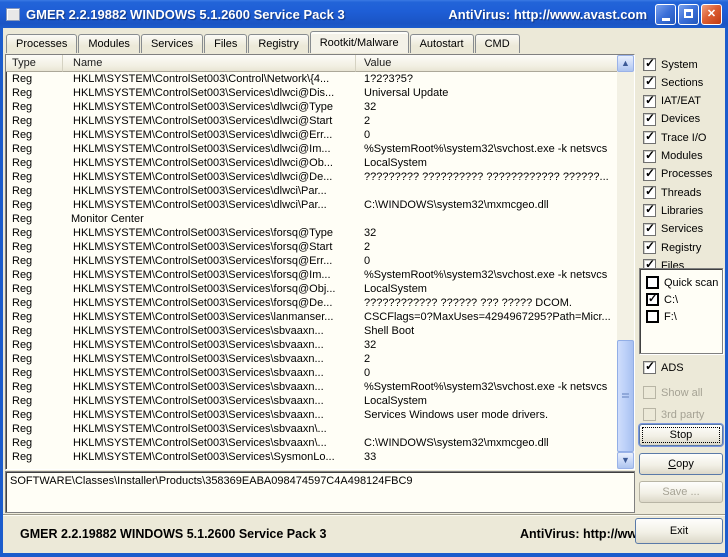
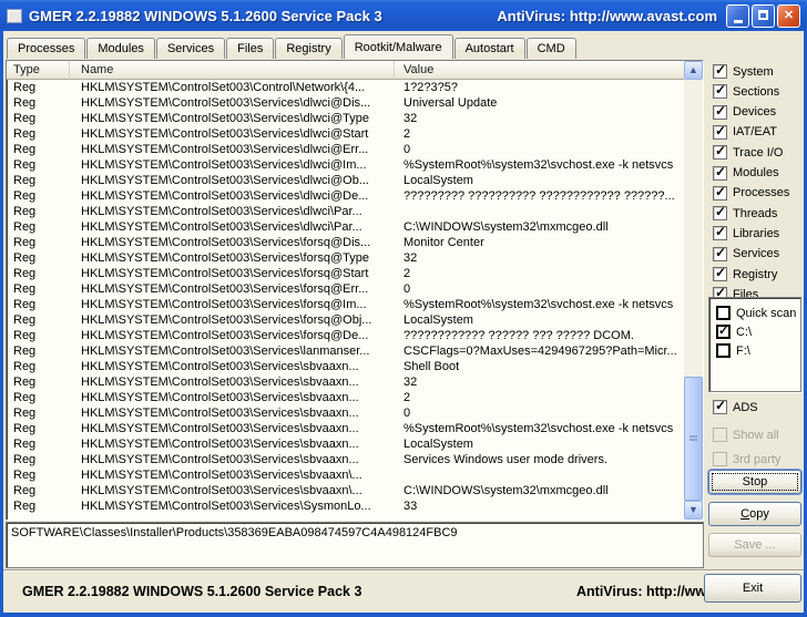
  GMER 2.2.19882 WINDOWS 5.1.2600 Service Pack 3
  AntiVirus: http://www.avast.com
  ✕
  Processes
  Modules
  Services
  Files
  Registry
  Rootkit/Malware
  Autostart
  CMD
  Type
  Name
  Value
  Reg
  HKLM\SYSTEM\ControlSet003\Control\Network\{4...
  1?2?3?5?
  Reg
  HKLM\SYSTEM\ControlSet003\Services\dlwci@Dis...
  Universal Update
  Reg
  HKLM\SYSTEM\ControlSet003\Services\dlwci@Type
  32
  Reg
  HKLM\SYSTEM\ControlSet003\Services\dlwci@Start
  2
  Reg
  HKLM\SYSTEM\ControlSet003\Services\dlwci@Err...
  0
  Reg
  HKLM\SYSTEM\ControlSet003\Services\dlwci@Im...
  %SystemRoot%\system32\svchost.exe -k netsvcs
  Reg
  HKLM\SYSTEM\ControlSet003\Services\dlwci@Ob...
  LocalSystem
  Reg
  HKLM\SYSTEM\ControlSet003\Services\dlwci@De...
  ????????? ?????????? ???????????? ??????...
  Reg
  HKLM\SYSTEM\ControlSet003\Services\dlwci\Par...
  Reg
  HKLM\SYSTEM\ControlSet003\Services\dlwci\Par...
  C:\WINDOWS\system32\mxmcgeo.dll
  Reg
+ HKLM\SYSTEM\ControlSet003\Services\forsq@Dis...
  Monitor Center
  Reg
  HKLM\SYSTEM\ControlSet003\Services\forsq@Type
  32
  Reg
  HKLM\SYSTEM\ControlSet003\Services\forsq@Start
  2
  Reg
  HKLM\SYSTEM\ControlSet003\Services\forsq@Err...
  0
  Reg
  HKLM\SYSTEM\ControlSet003\Services\forsq@Im...
  %SystemRoot%\system32\svchost.exe -k netsvcs
  Reg
  HKLM\SYSTEM\ControlSet003\Services\forsq@Obj...
  LocalSystem
  Reg
  HKLM\SYSTEM\ControlSet003\Services\forsq@De...
  ???????????? ?????? ??? ????? DCOM.
  Reg
  HKLM\SYSTEM\ControlSet003\Services\lanmanser...
  CSCFlags=0?MaxUses=4294967295?Path=Micr...
  Reg
  HKLM\SYSTEM\ControlSet003\Services\sbvaaxn...
  Shell Boot
  Reg
  HKLM\SYSTEM\ControlSet003\Services\sbvaaxn...
  32
  Reg
  HKLM\SYSTEM\ControlSet003\Services\sbvaaxn...
  2
  Reg
  HKLM\SYSTEM\ControlSet003\Services\sbvaaxn...
  0
  Reg
  HKLM\SYSTEM\ControlSet003\Services\sbvaaxn...
  %SystemRoot%\system32\svchost.exe -k netsvcs
  Reg
  HKLM\SYSTEM\ControlSet003\Services\sbvaaxn...
  LocalSystem
  Reg
  HKLM\SYSTEM\ControlSet003\Services\sbvaaxn...
  Services Windows user mode drivers.
  Reg
  HKLM\SYSTEM\ControlSet003\Services\sbvaaxn\...
  Reg
  HKLM\SYSTEM\ControlSet003\Services\sbvaaxn\...
  C:\WINDOWS\system32\mxmcgeo.dll
  Reg
  HKLM\SYSTEM\ControlSet003\Services\SysmonLo...
  33
  ▲
  ▼
  ✓
  System
  ✓
  Sections
  ✓
- IAT/EAT
+ Devices
  ✓
- Devices
+ IAT/EAT
  ✓
  Trace I/O
  ✓
  Modules
  ✓
  Processes
  ✓
  Threads
  ✓
  Libraries
  ✓
  Services
  ✓
  Registry
  ✓
  Files
  Quick scan
  ✓
  C:\
  F:\
  ✓
  ADS
  Show all
  3rd party
  Stop
  Copy
  Save ...
  SOFTWARE\Classes\Installer\Products\358369EABA098474597C4A498124FBC9
  GMER 2.2.19882 WINDOWS 5.1.2600 Service Pack 3
  Exit
